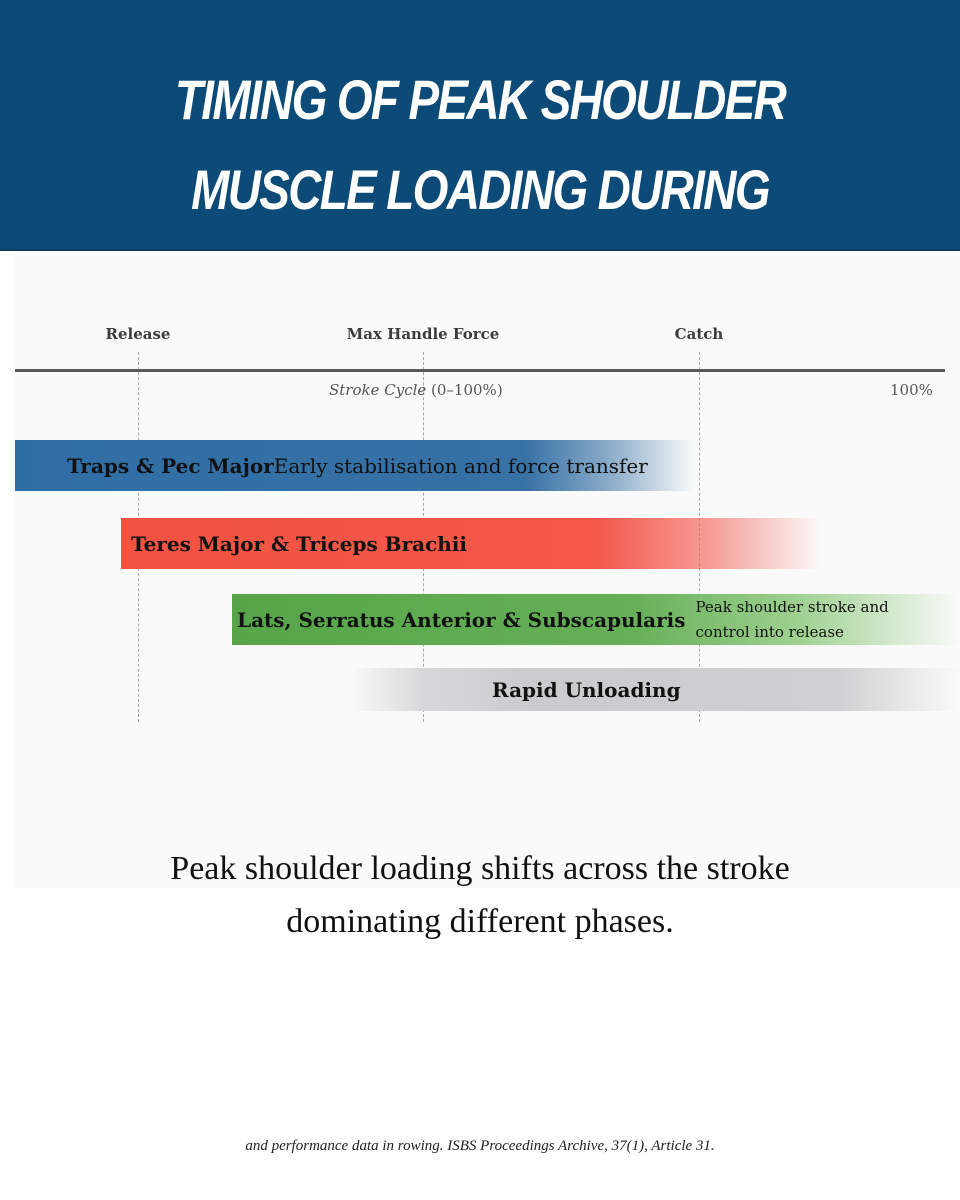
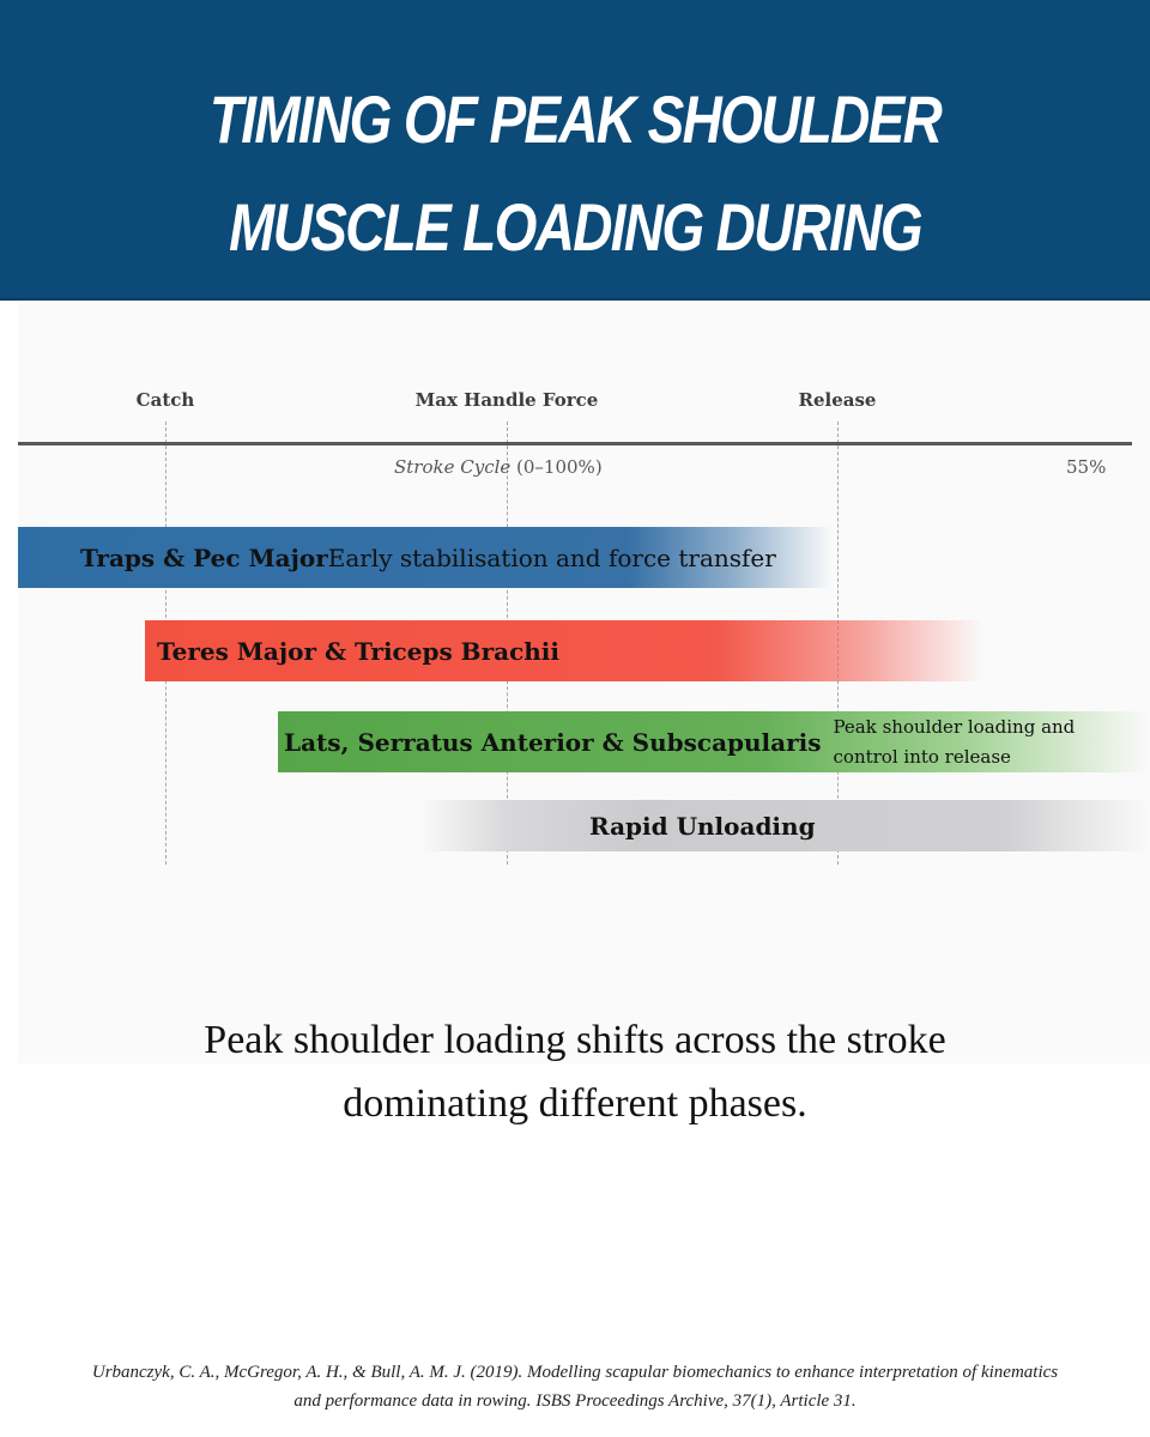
  TIMING OF PEAK SHOULDER MUSCLE LOADING DURING
- Release
+ Catch
  Max Handle Force
- Catch
+ Release
  Stroke Cycle (0–100%)
- 100%
+ 55%
  Traps & Pec Major
  Early stabilisation and force transfer
  Teres Major & Triceps Brachii
  Lats, Serratus Anterior & Subscapularis
- Peak shoulder stroke and control into release
+ Peak shoulder loading and control into release
  Rapid Unloading
  Peak shoulder loading shifts across the stroke
  dominating different phases.
+ Urbanczyk, C. A., McGregor, A. H., & Bull, A. M. J. (2019). Modelling scapular biomechanics to enhance interpretation of kinematics
  and performance data in rowing. ISBS Proceedings Archive, 37(1), Article 31.
